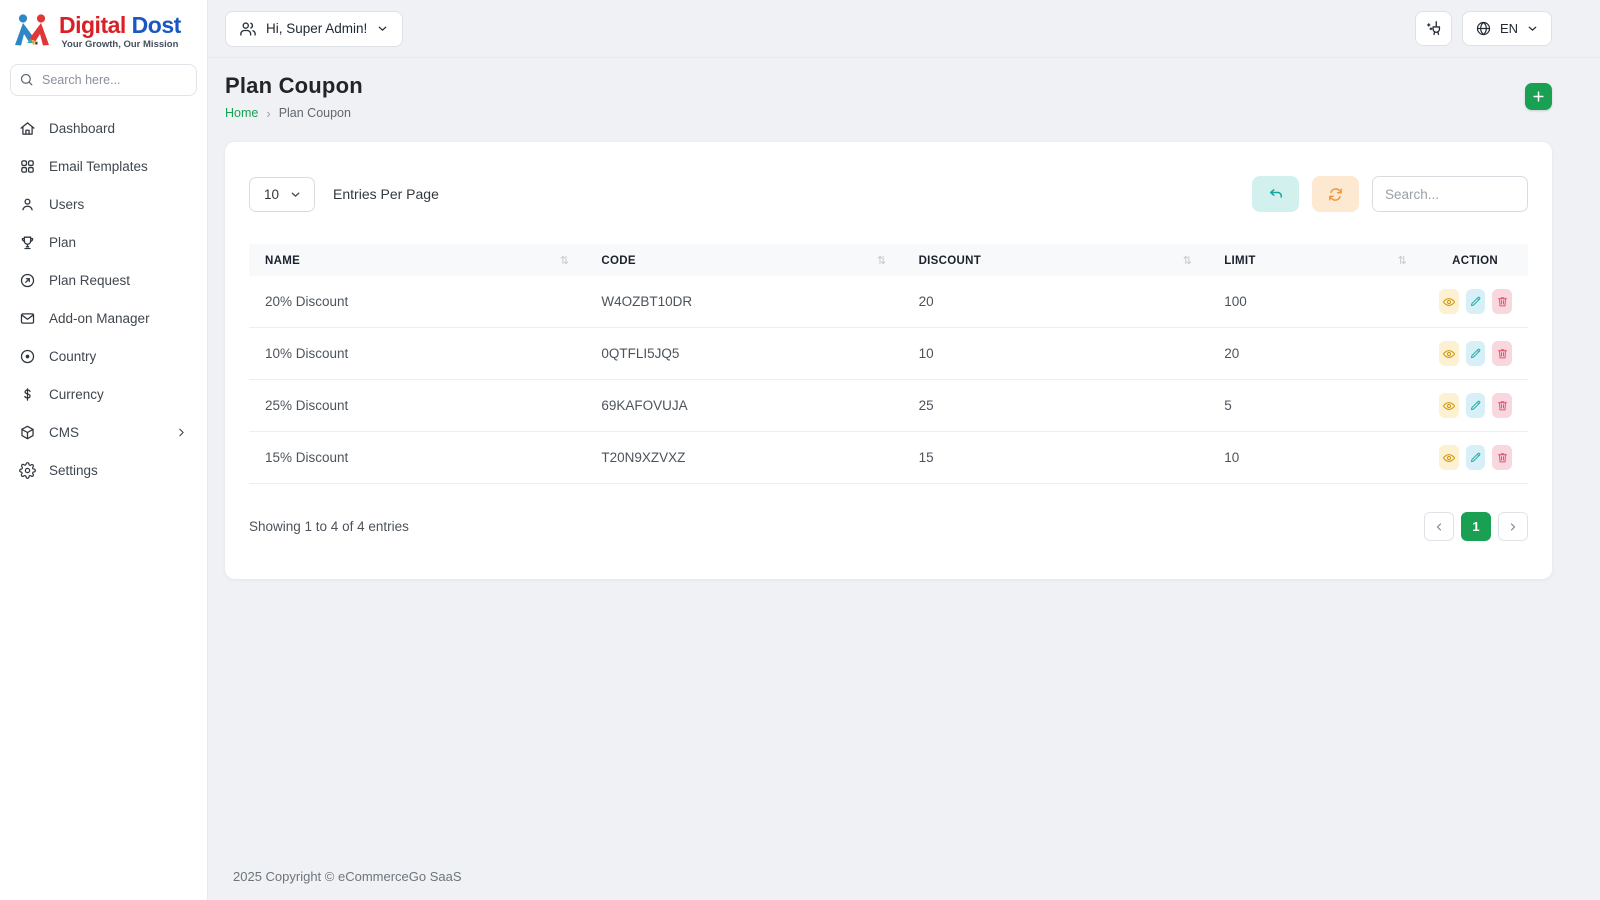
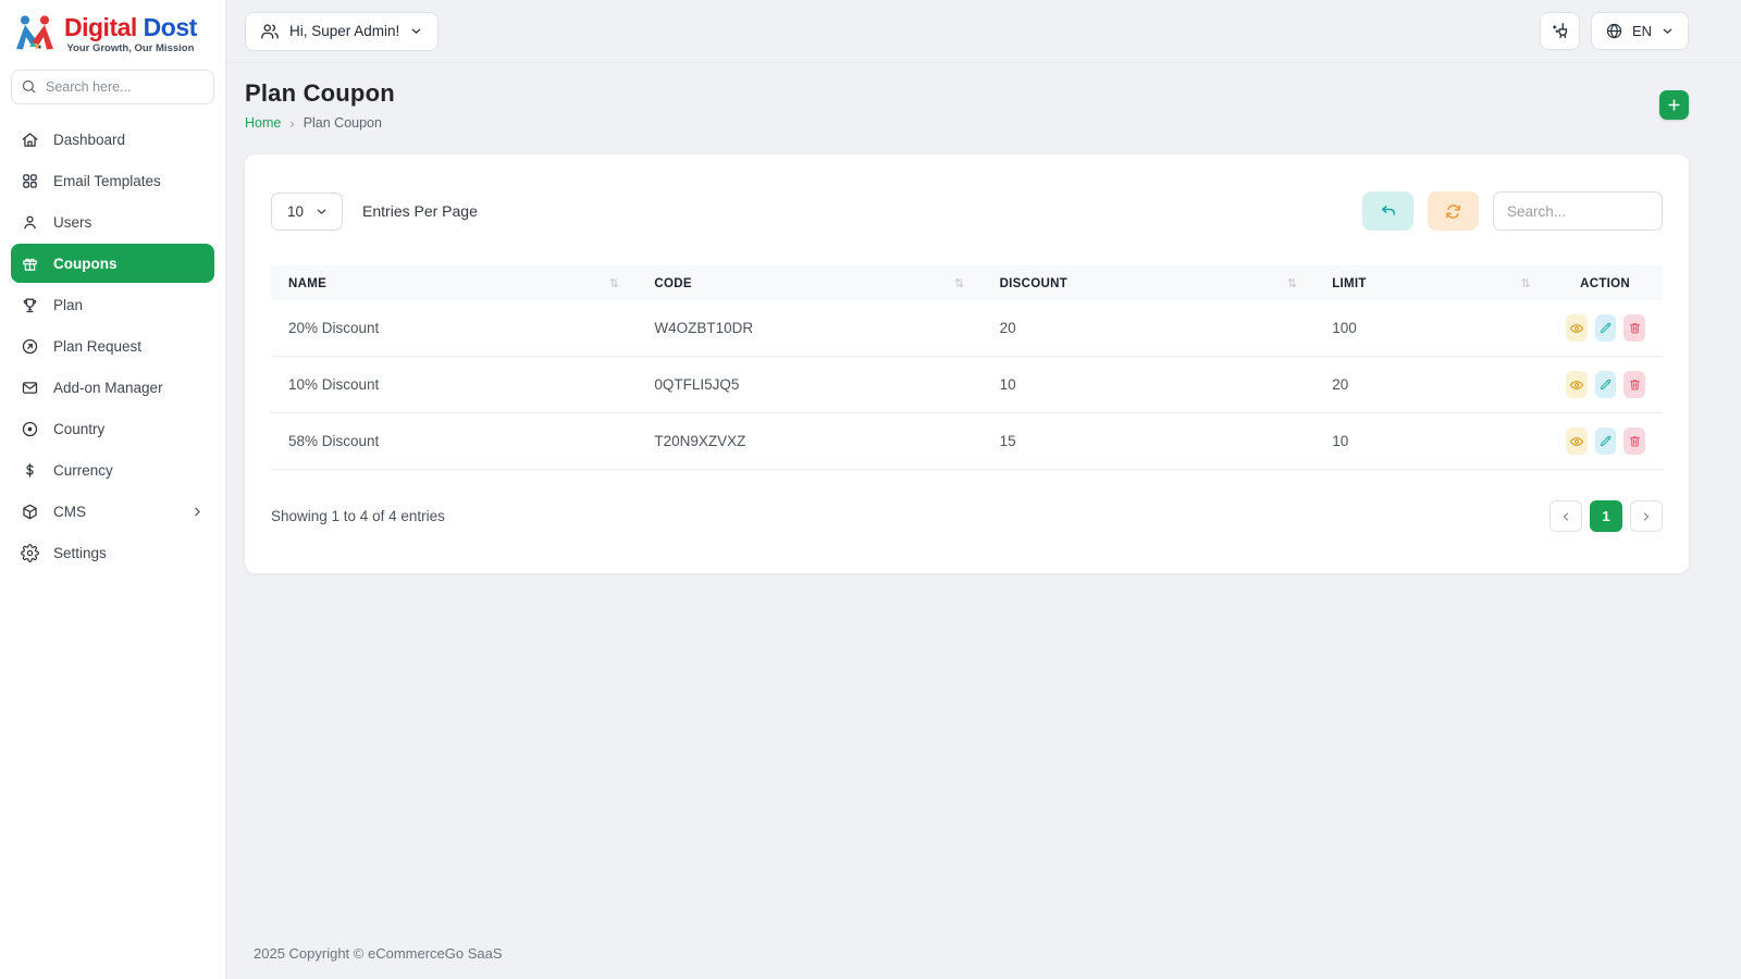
  Digital Dost
  Your Growth, Our Mission
  Search here...
  Dashboard
  Email Templates
  Users
+ Coupons
  Plan
  Plan Request
  Add-on Manager
  Country
  Currency
  CMS
  Settings
  Hi, Super Admin!
  EN
  Plan Coupon
  Home
  Plan Coupon
  10
  Entries Per Page
  Search...
  NAME	CODE	DISCOUNT	LIMIT	ACTION
  20% Discount	W4OZBT10DR	20	100
  10% Discount	0QTFLI5JQ5	10	20
- 25% Discount	69KAFOVUJA	25	5
- 15% Discount	T20N9XZVXZ	15	10
+ 58% Discount	T20N9XZVXZ	15	10
  Showing 1 to 4 of 4 entries
  1
  2025 Copyright © eCommerceGo SaaS
